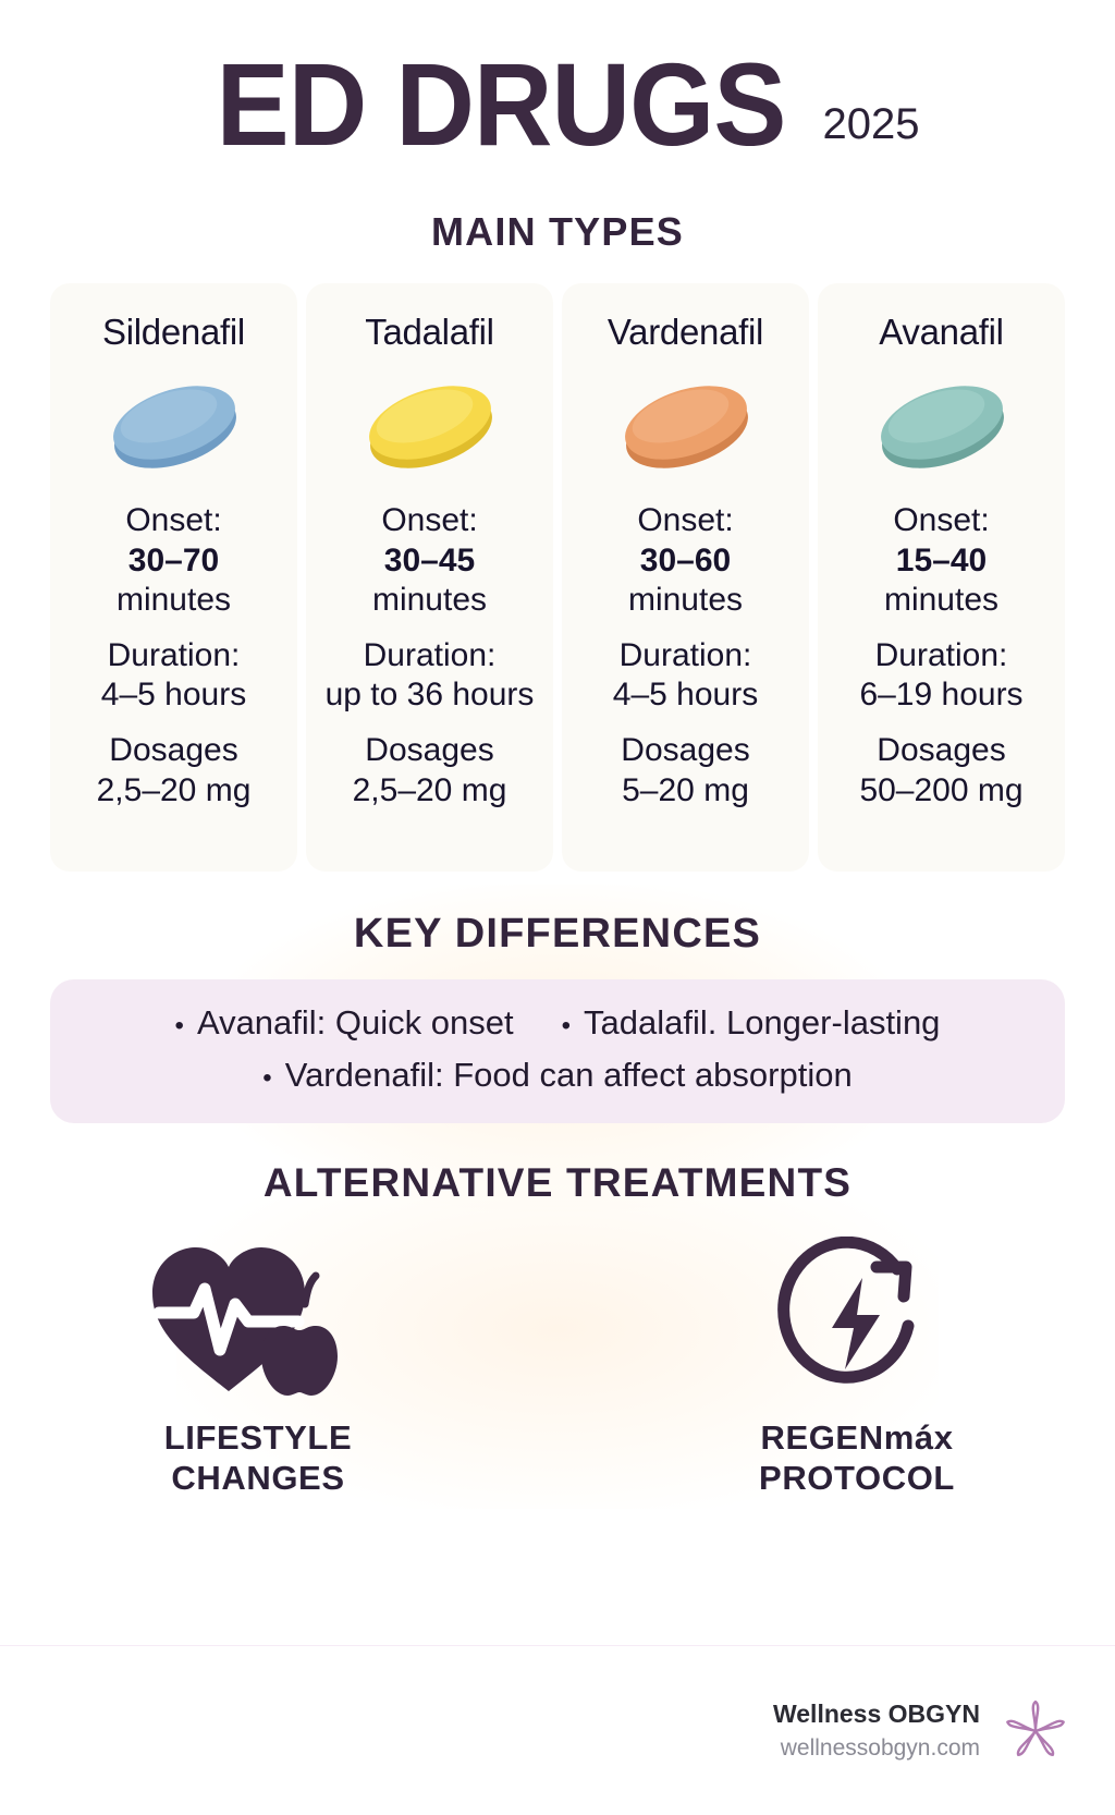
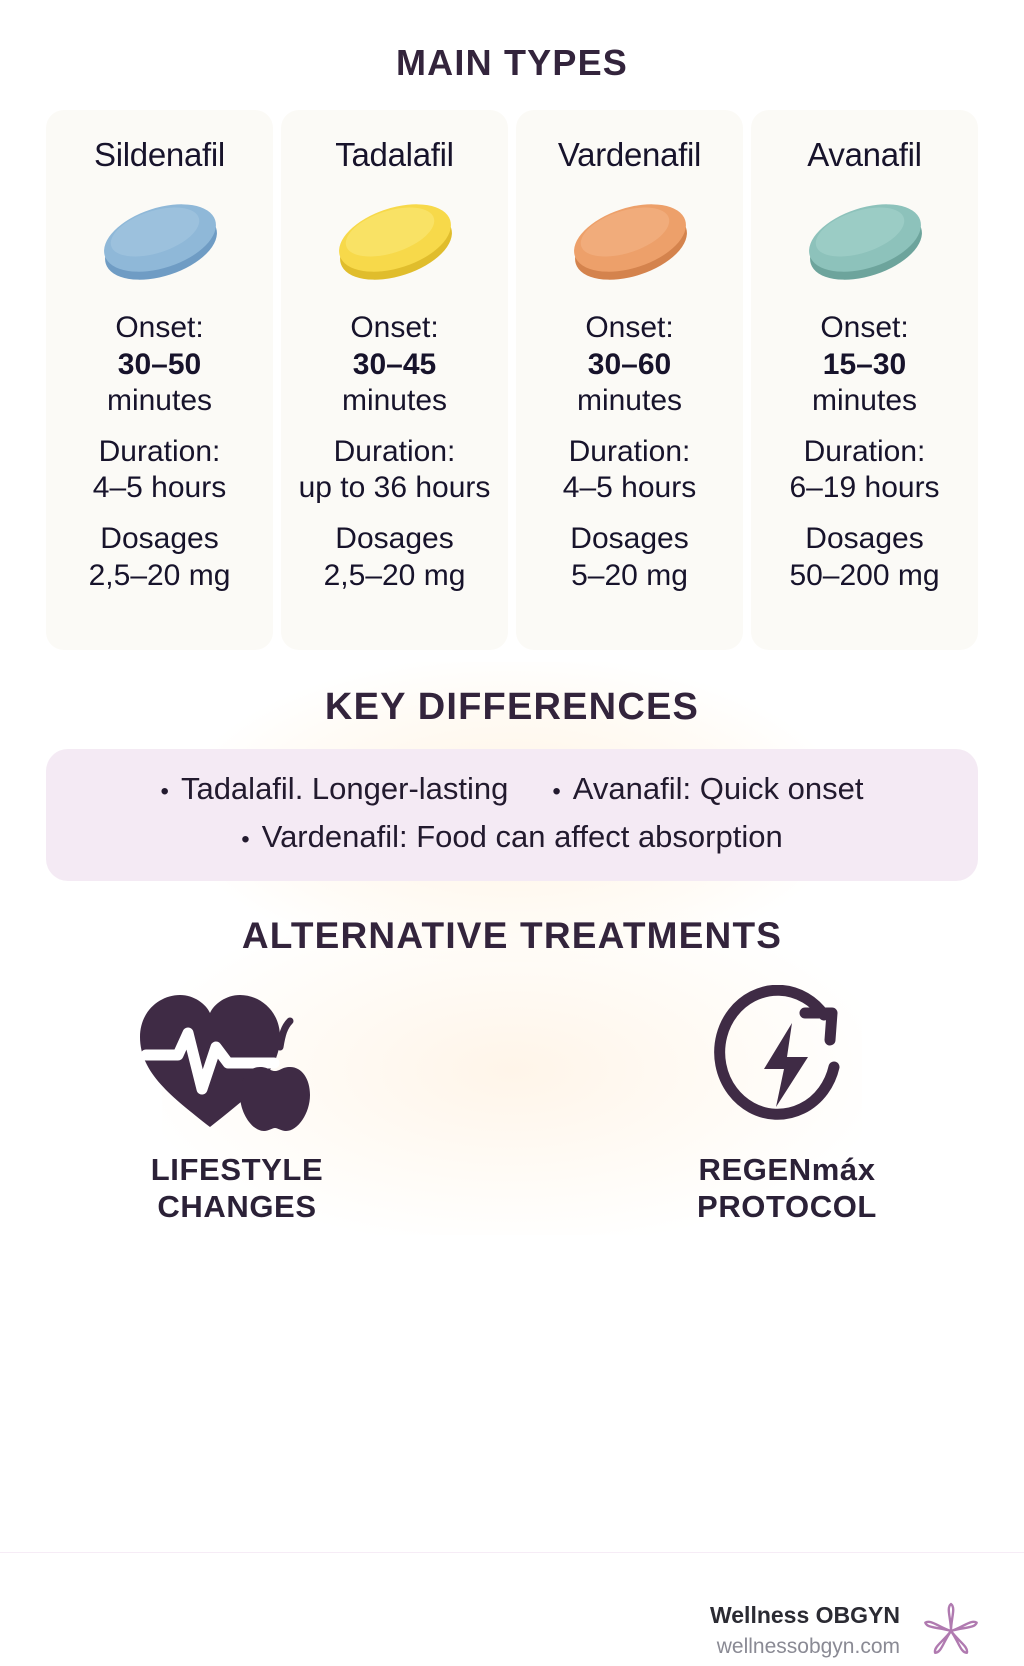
- ED DRUGS
- 2025
  MAIN TYPES
  Sildenafil
  Onset:
- 30–70
+ 30–50
  minutes
  Duration:
  4–5 hours
  Dosages
  2,5–20 mg
  Tadalafil
  Onset:
  30–45
  minutes
  Duration:
  up to 36 hours
  Dosages
  2,5–20 mg
  Vardenafil
  Onset:
  30–60
  minutes
  Duration:
  4–5 hours
  Dosages
  5–20 mg
  Avanafil
  Onset:
- 15–40
+ 15–30
  minutes
  Duration:
  6–19 hours
  Dosages
  50–200 mg
  KEY DIFFERENCES
  •
- Avanafil: Quick onset
+ Tadalafil. Longer-lasting
  •
- Tadalafil. Longer-lasting
+ Avanafil: Quick onset
  •
  Vardenafil: Food can affect absorption
  ALTERNATIVE TREATMENTS
  LIFESTYLE CHANGES
  REGENmáx
  PROTOCOL
  Wellness OBGYN
  wellnessobgyn.com
